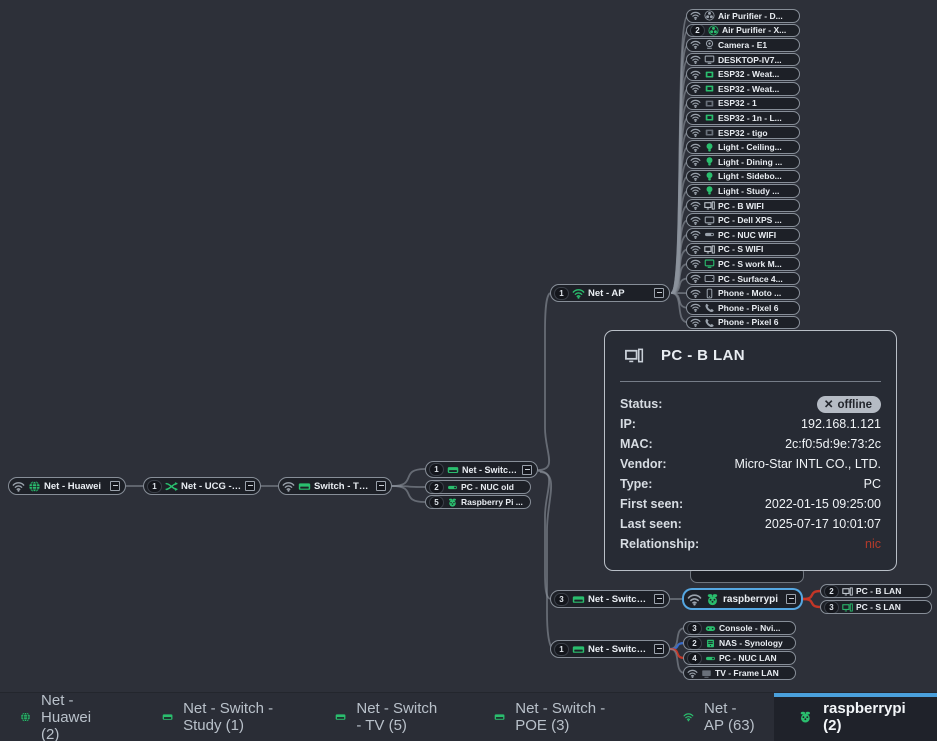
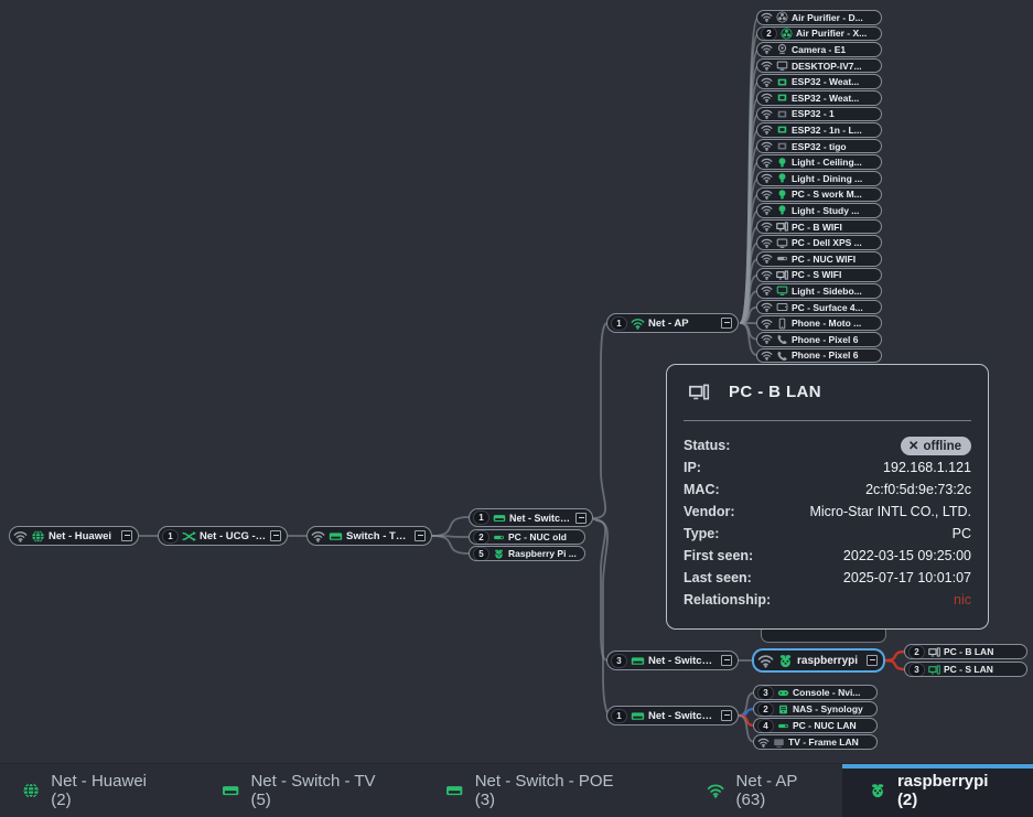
  Net - Huawei
  1
  Switch - TP li
  1
  Net - Switch -
  2
  PC - NUC old
  5
  Raspberry Pi ...
  1
  Net - AP
  3
  Net - Switch -
  raspberrypi
  2
  PC - B LAN
  3
  PC - S LAN
  1
  Net - Switch -
  3
  Console - Nvi...
  2
  NAS - Synology
  4
  PC - NUC LAN
  TV - Frame LAN
  Air Purifier - D...
  2
  Air Purifier - X...
  Camera - E1
  DESKTOP-IV7...
  ESP32 - Weat...
  ESP32 - Weat...
  ESP32 - 1
  ESP32 - 1n - L...
  ESP32 - tigo
  Light - Ceiling...
  Light - Dining ...
- Light - Sidebo...
+ PC - S work M...
  Light - Study ...
  PC - B WIFI
  PC - Dell XPS ...
  PC - NUC WIFI
  PC - S WIFI
- PC - S work M...
+ Light - Sidebo...
  PC - Surface 4...
  Phone - Moto ...
  Phone - Pixel 6
  Phone - Pixel 6
  PC - B LAN
  Status:
  ✕ offline
  IP:
  192.168.1.121
  MAC:
  2c:f0:5d:9e:73:2c
  Vendor:
  Micro-Star INTL CO., LTD.
  Type:
  PC
  First seen:
- 2022-01-15 09:25:00
+ 2022-03-15 09:25:00
  Last seen:
  2025-07-17 10:01:07
  Relationship:
  nic
  Net - Huawei (2)
- Net - Switch - Study (1)
  Net - Switch - TV (5)
  Net - Switch - POE (3)
  Net - AP (63)
  raspberrypi (2)
